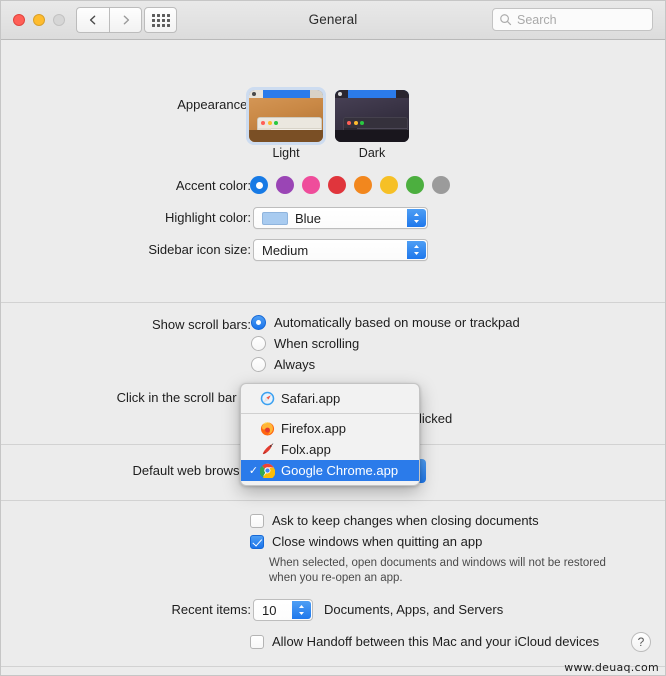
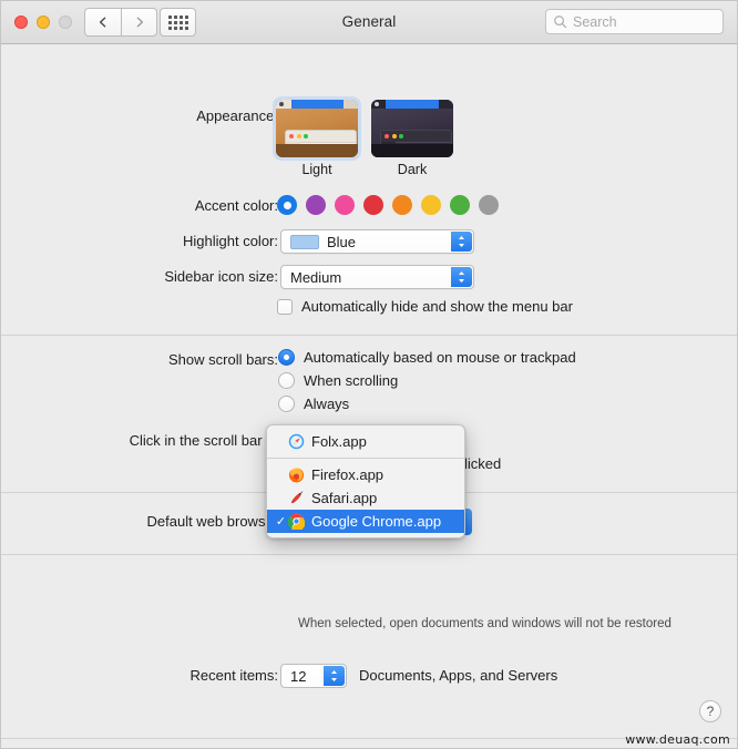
  General
  Search
  Appearance
  Light
  Dark
  Accent color
  Highlight color:
  Blue
  Sidebar icon size:
  Medium
+ Automatically hide and show the menu bar
  Show scroll bars:
  Automatically based on mouse or trackpad
  When scrolling
  Always
  Click in the scroll bar
  licked
  Default web brows
- Safari.app
+ Folx.app
  Firefox.app
- Folx.app
+ Safari.app
  ✓
  Google Chrome.app
- Ask to keep changes when closing documents
- Close windows when quitting an app
  When selected, open documents and windows will not be restored
- when you re-open an app.
  Recent items:
- 10
+ 12
  Documents, Apps, and Servers
- Allow Handoff between this Mac and your iCloud devices
  ?
  www.deuaq.com
